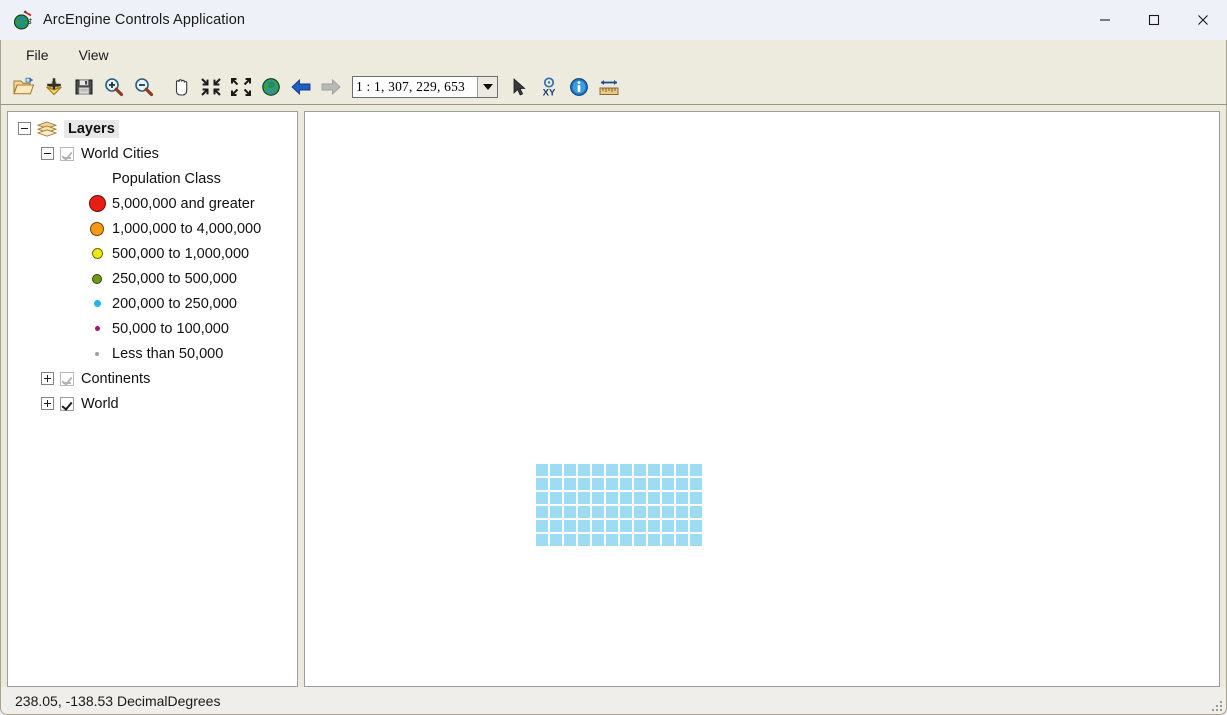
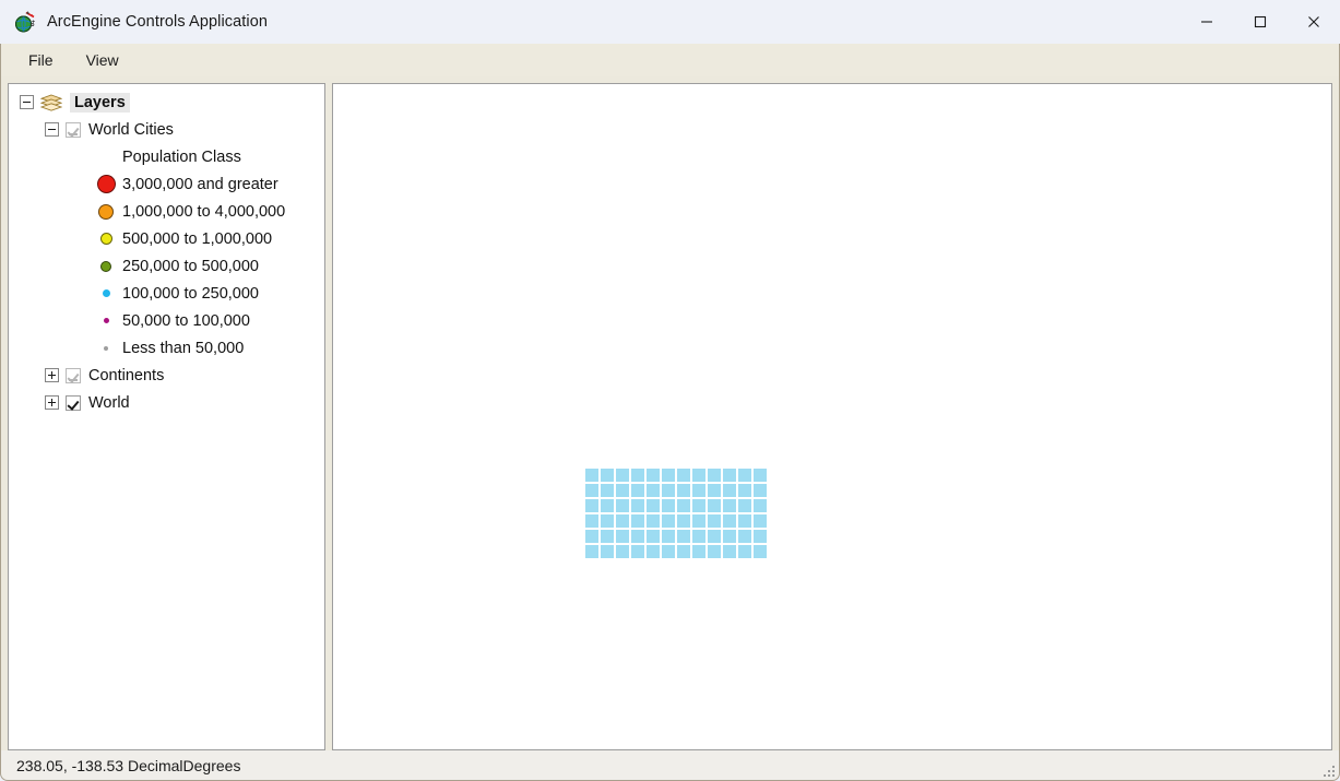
  ArcEngine Controls Application
  File
  View
- 1 : 1, 307, 229, 653
- XY
  Layers
  World Cities
  Population Class
- 5,000,000 and greater
+ 3,000,000 and greater
  1,000,000 to 4,000,000
  500,000 to 1,000,000
  250,000 to 500,000
- 200,000 to 250,000
+ 100,000 to 250,000
  50,000 to 100,000
  Less than 50,000
  Continents
  World
  238.05, -138.53 DecimalDegrees
